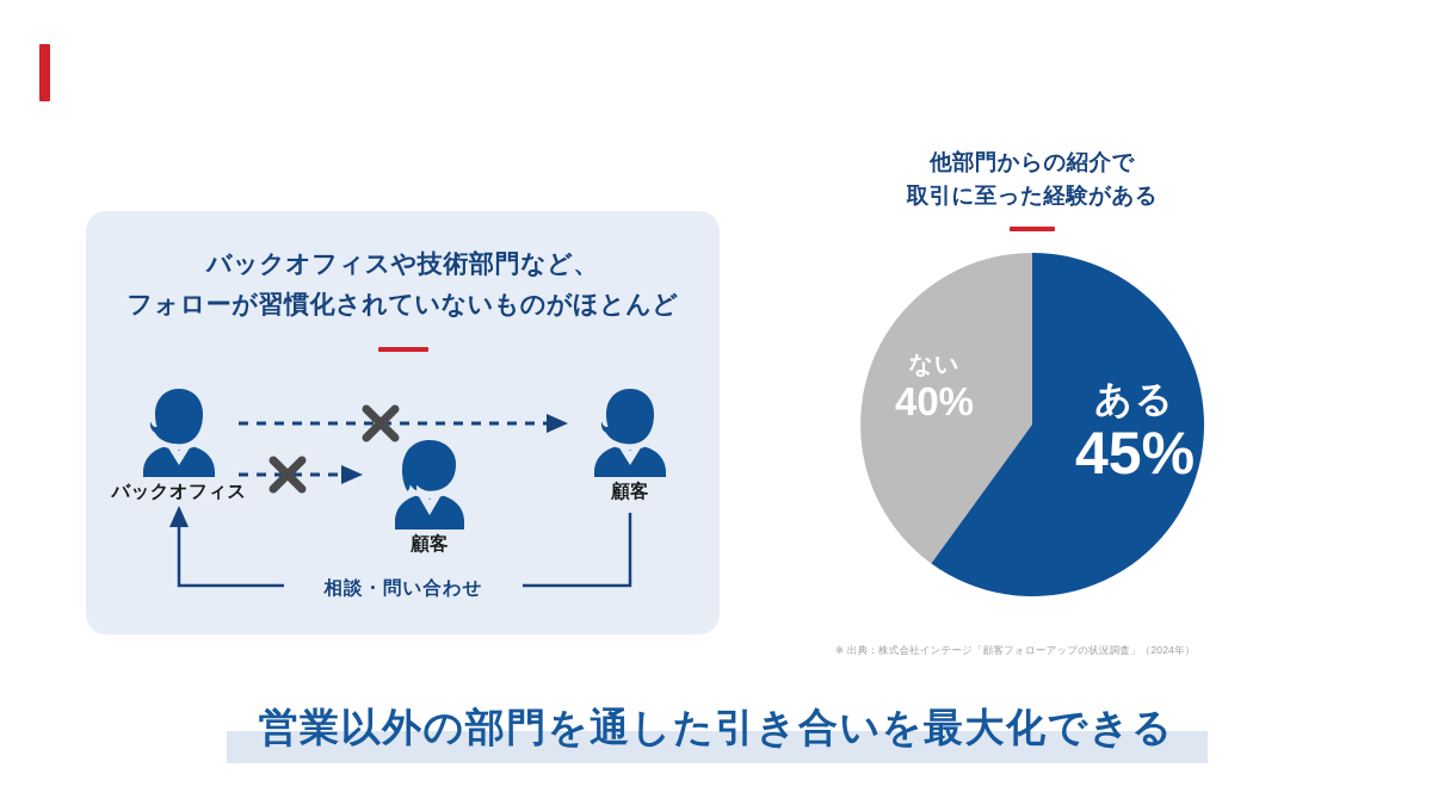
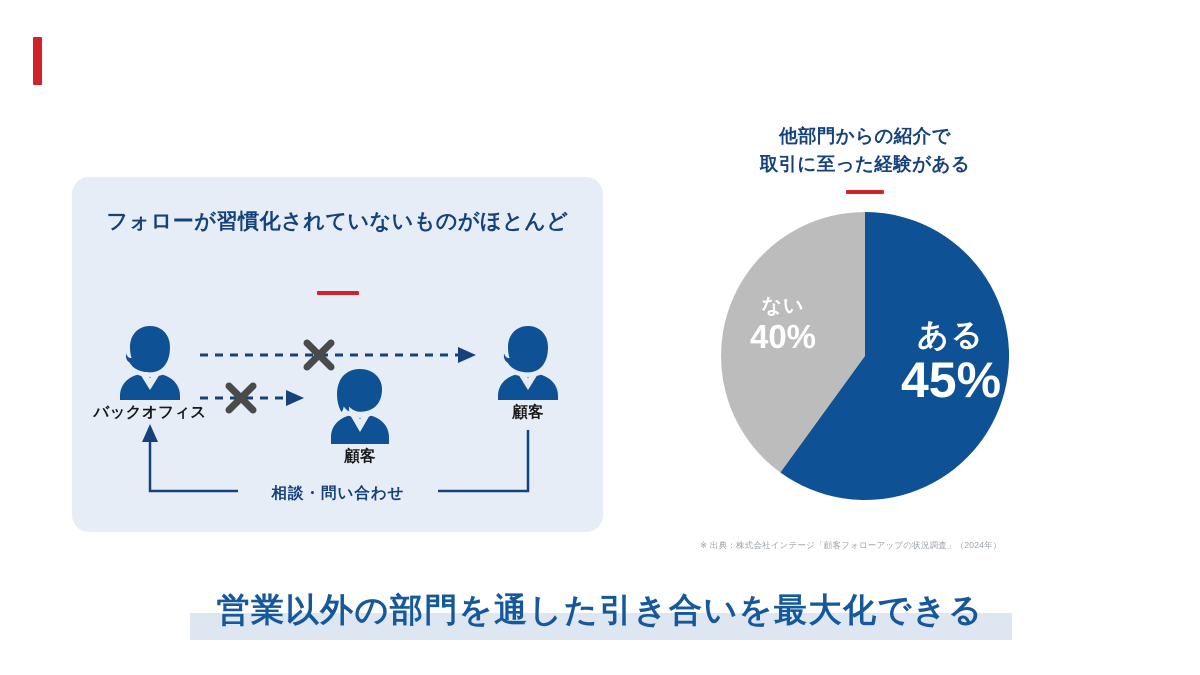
- バックオフィスや技術部門など、
  フォローが習慣化されていないものがほとんど
  バックオフィス
  顧客
  顧客
  相談・問い合わせ
  他部門からの紹介で
  取引に至った経験がある
  ある
  45%
  ない
  40%
  ※ 出典：株式会社インテージ「顧客フォローアップの状況調査」（2024年）
  営業以外の部門を通した引き合いを最大化できる
